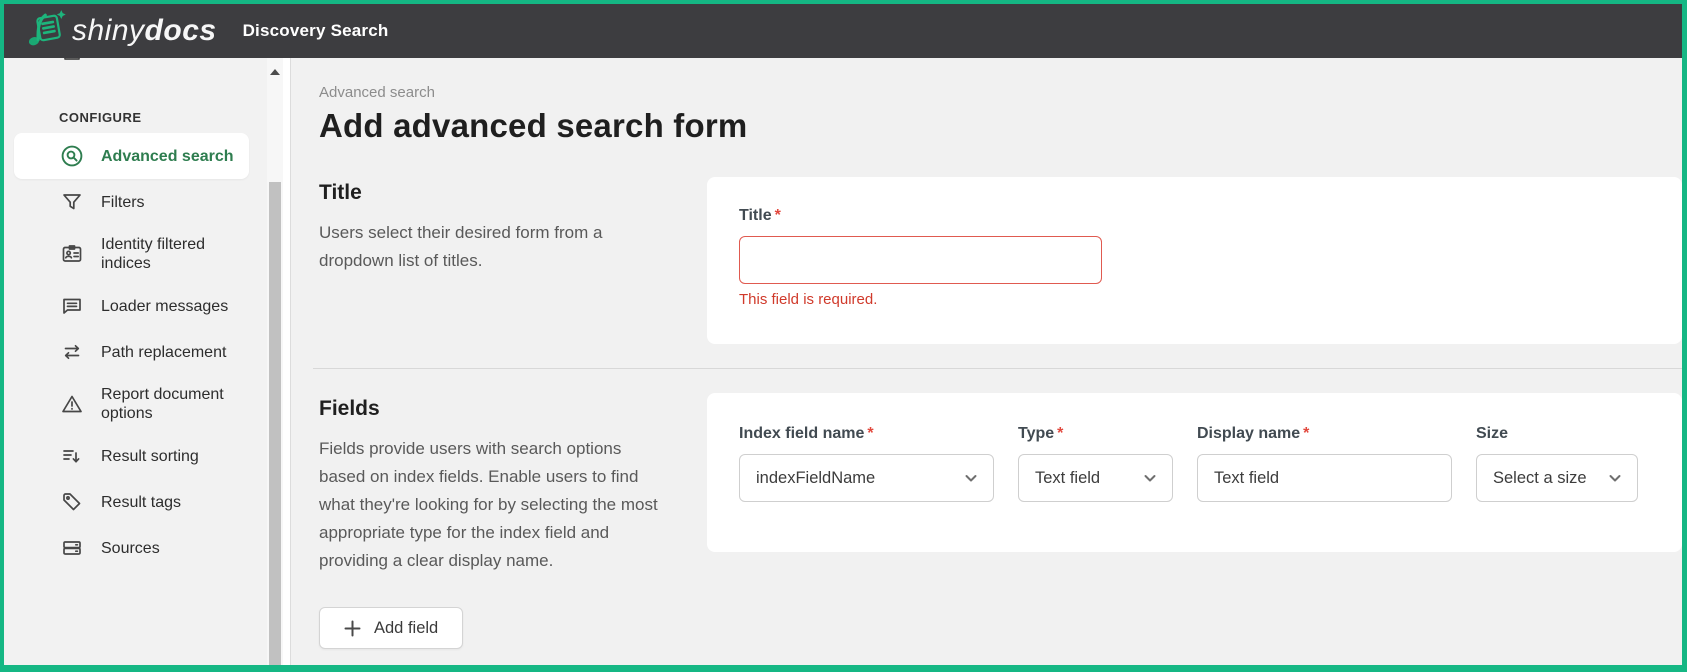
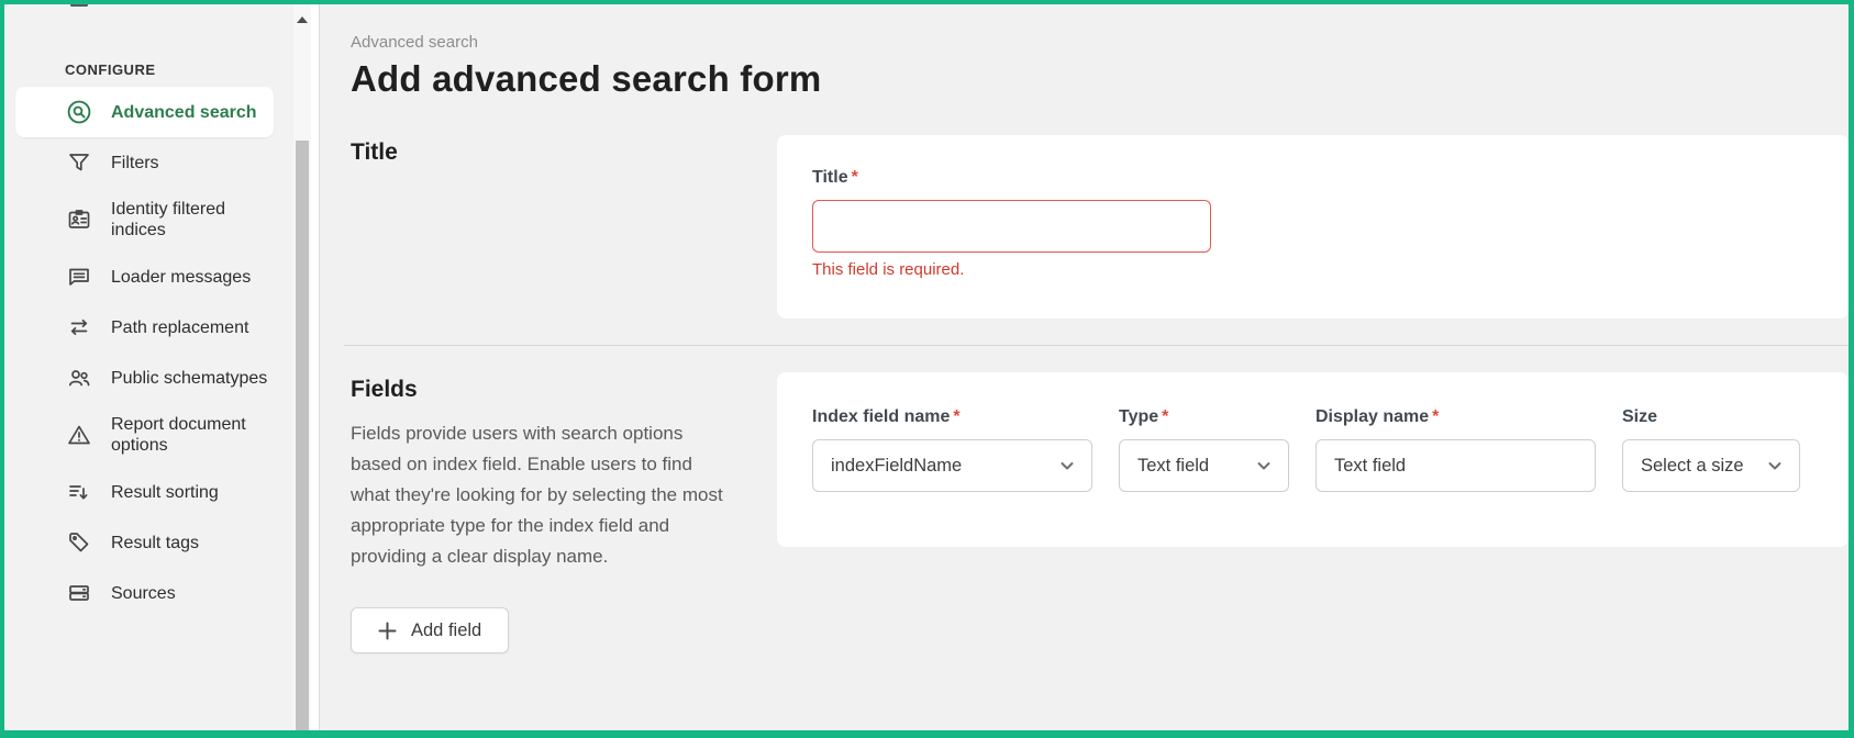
- shinydocs
- Discovery Search
  CONFIGURE
  Advanced search
  Filters
  Identity filtered indices
  Loader messages
  Path replacement
+ Public schematypes
  Report document options
  Result sorting
  Result tags
  Sources
  Advanced search
  Add advanced search form
  Title
- Users select their desired form from a dropdown list of titles.
  Title *
  This field is required.
  Fields
- Fields provide users with search options based on index fields. Enable users to find what they're looking for by selecting the most appropriate type for the index field and providing a clear display name.
+ Fields provide users with search options based on index field. Enable users to find what they're looking for by selecting the most appropriate type for the index field and providing a clear display name.
  Index field name *
  indexFieldName
  Type *
  Text field
  Display name *
  Text field
  Size
  Select a size
  Add field
